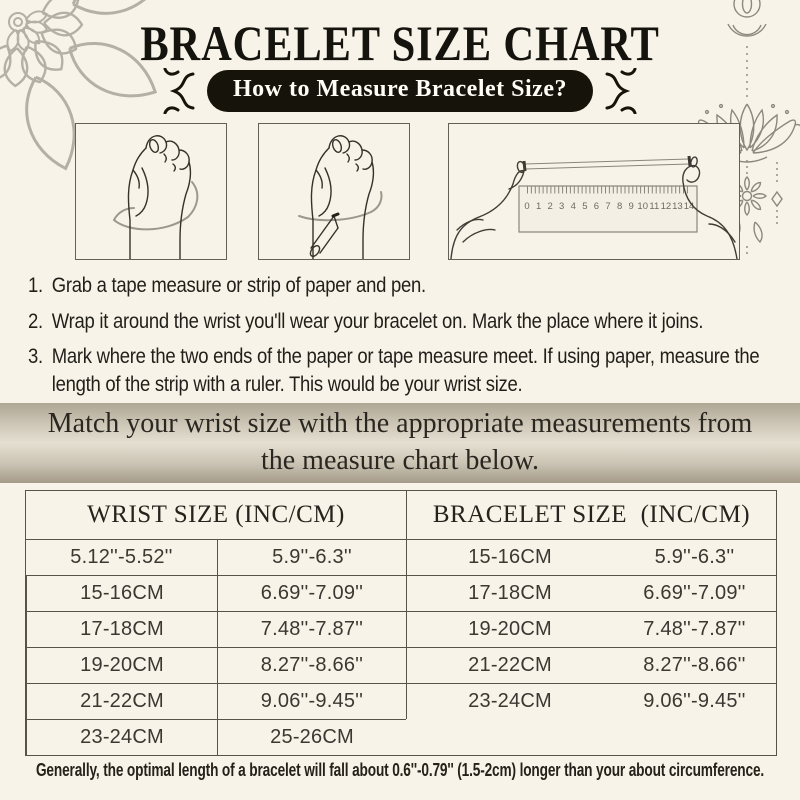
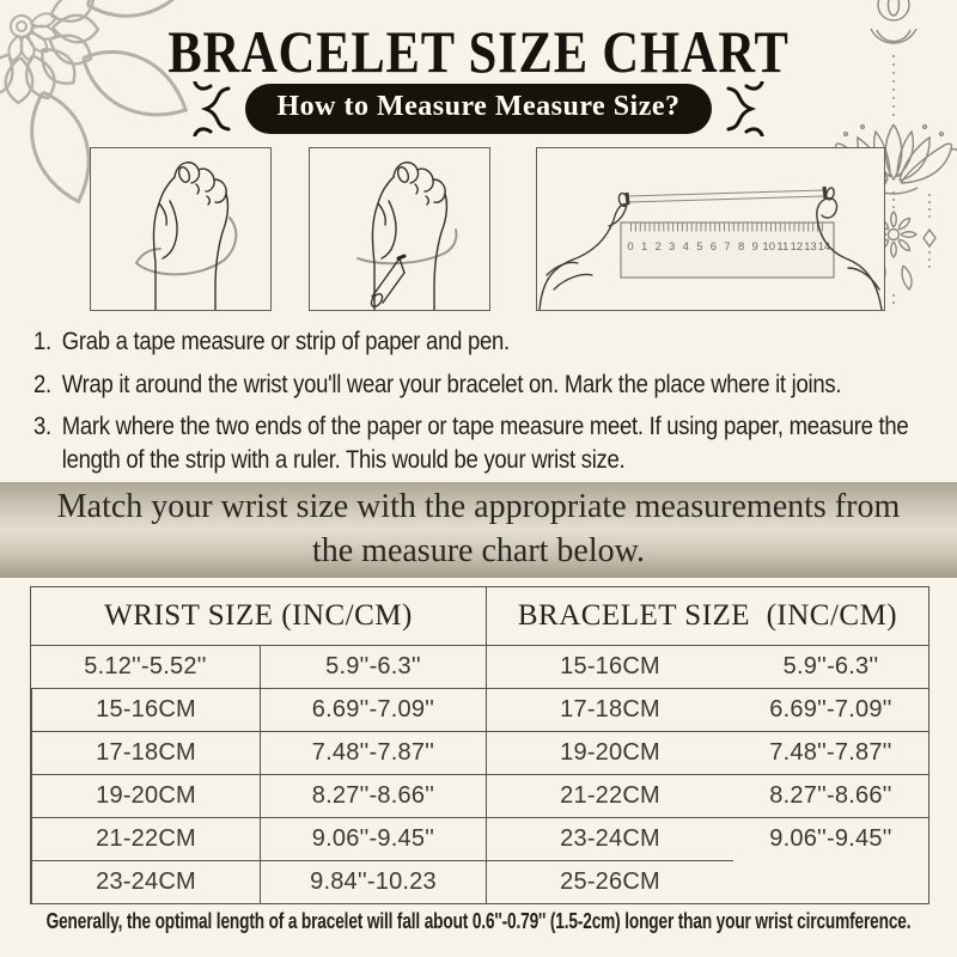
  BRACELET SIZE CHART
- How to Measure Bracelet Size?
+ How to Measure Measure Size?
  0
  1
  2
  3
  4
  5
  6
  7
  8
  9
  10
  11
  12
  13
  14
  1.
  Grab a tape measure or strip of paper and pen.
  2.
  Wrap it around the wrist you'll wear your bracelet on. Mark the place where it joins.
  3.
  Mark where the two ends of the paper or tape measure meet. If using paper, measure the length of the strip with a ruler. This would be your wrist size.
  Match your wrist size with the appropriate measurements from the measure chart below.
  WRIST SIZE (INC/CM)
  BRACELET SIZE (INC/CM)
  5.12''-5.52''
  5.9''-6.3''
  15-16CM
  5.9''-6.3''
  15-16CM
  6.69''-7.09''
  17-18CM
  6.69''-7.09''
  17-18CM
  7.48''-7.87''
  19-20CM
  7.48''-7.87''
  19-20CM
  8.27''-8.66''
  21-22CM
  8.27''-8.66''
  21-22CM
  9.06''-9.45''
  23-24CM
  9.06''-9.45''
  23-24CM
+ 9.84''-10.23
  25-26CM
- Generally, the optimal length of a bracelet will fall about 0.6''-0.79'' (1.5-2cm) longer than your about circumference.
+ Generally, the optimal length of a bracelet will fall about 0.6''-0.79'' (1.5-2cm) longer than your wrist circumference.
